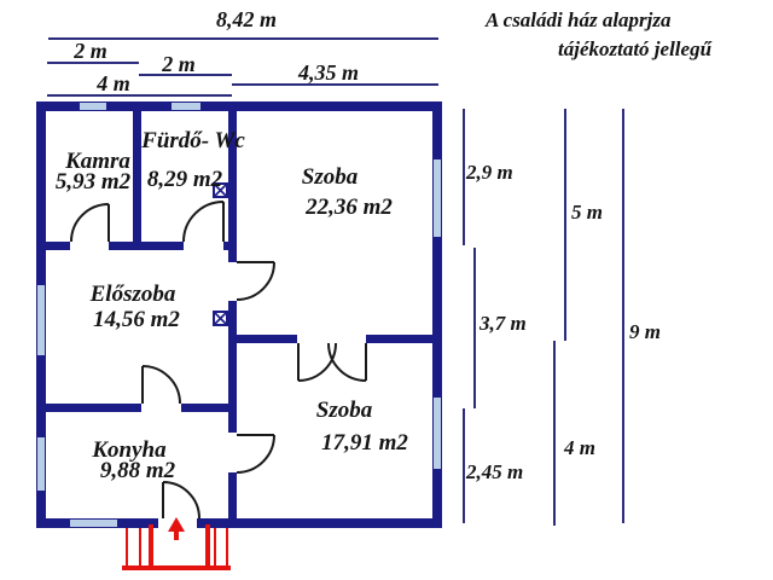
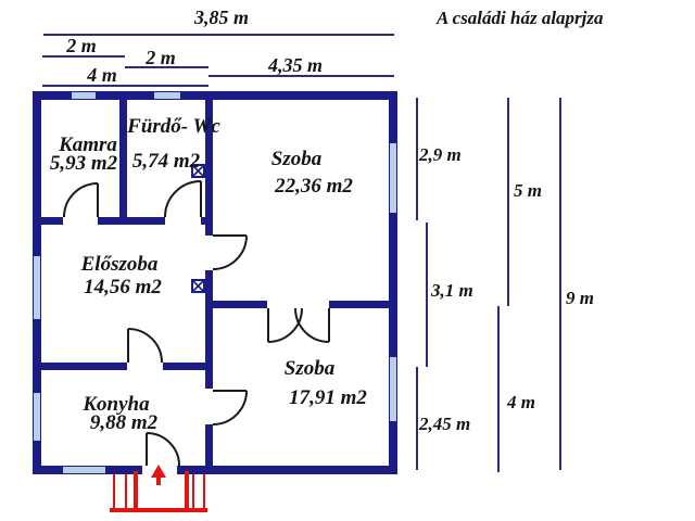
  A családi ház alaprjza
- tájékoztató jellegű
- 8,42 m
+ 3,85 m
  2 m
  2 m
  4 m
  4,35 m
  2,9 m
- 3,7 m
+ 3,1 m
  2,45 m
  5 m
  4 m
  9 m
  Kamra
  5,93 m2
  Fürdő- Wc
- 8,29 m2
+ 5,74 m2
  Szoba
  22,36 m2
  Előszoba
  14,56 m2
  Konyha
  9,88 m2
  Szoba
  17,91 m2
